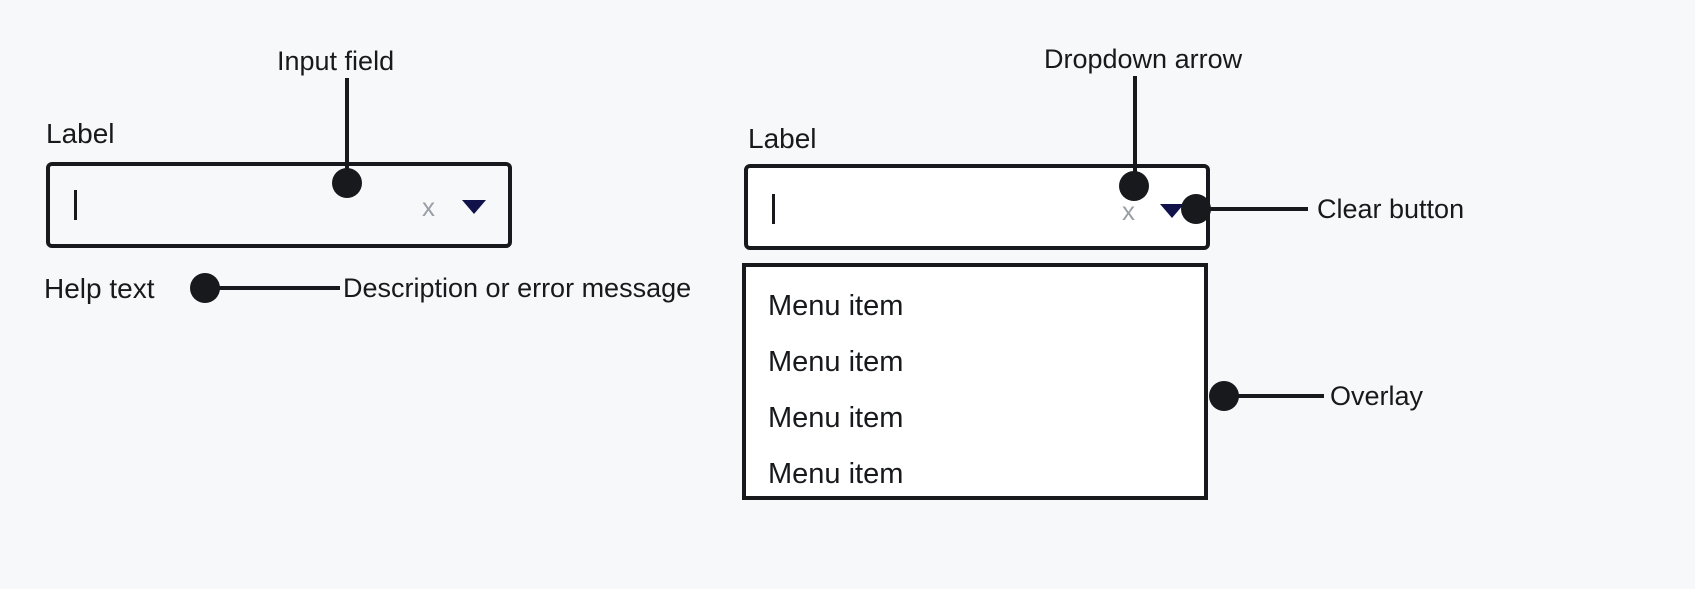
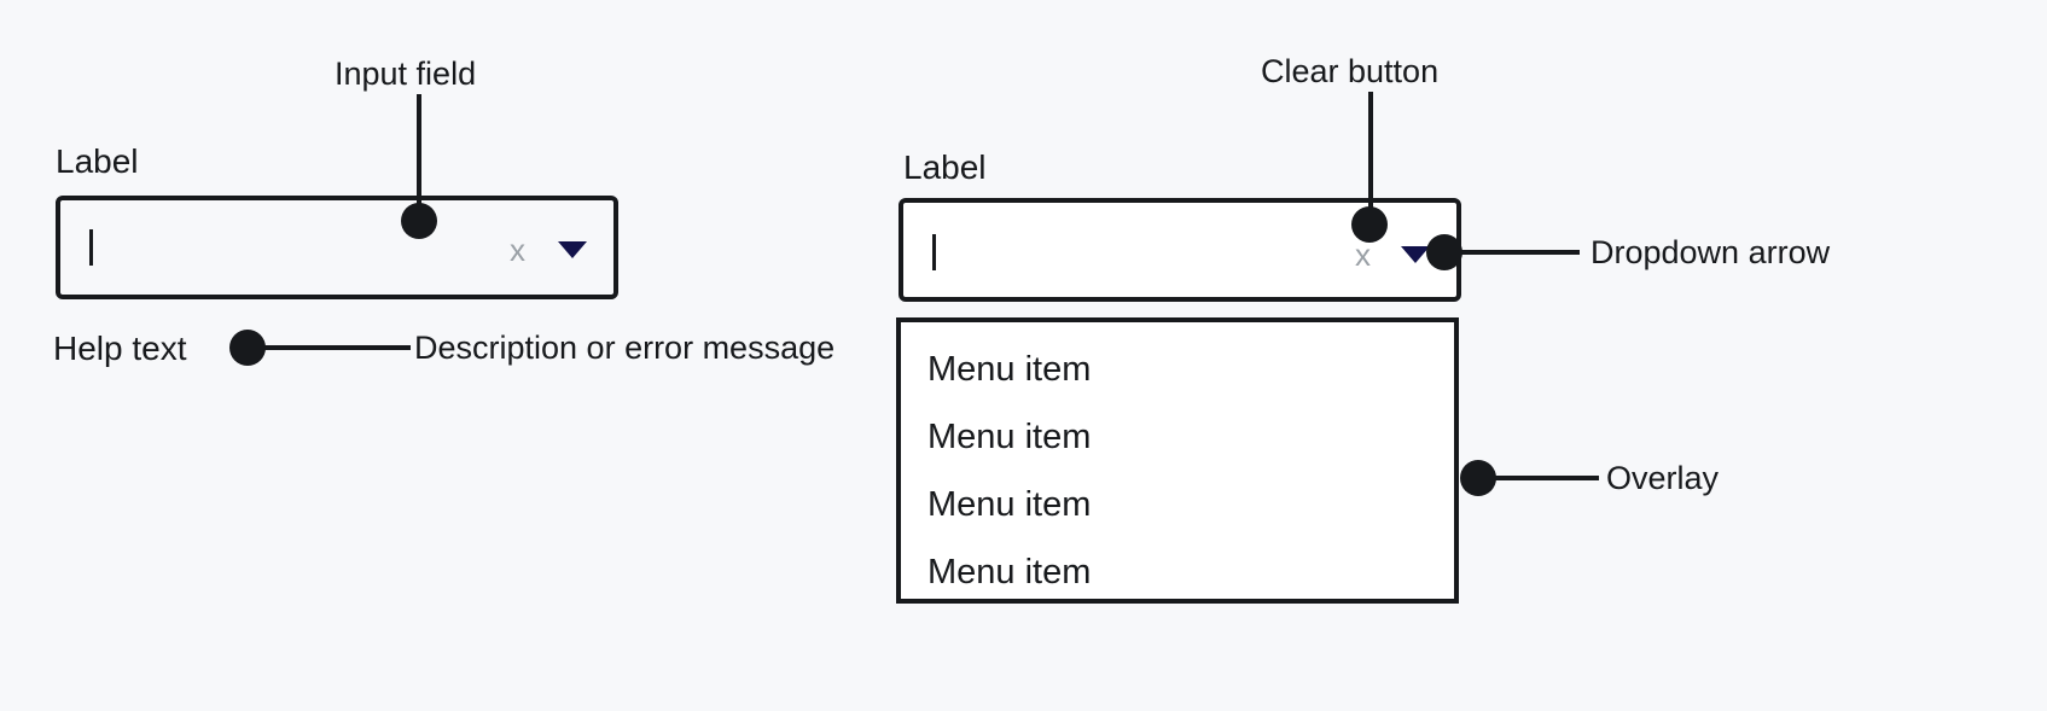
  Input field
  Label
  x
  Help text
  Description or error message
- Dropdown arrow
+ Clear button
  Label
  x
- Clear button
+ Dropdown arrow
  Menu item
  Menu item
  Menu item
  Menu item
  Overlay
